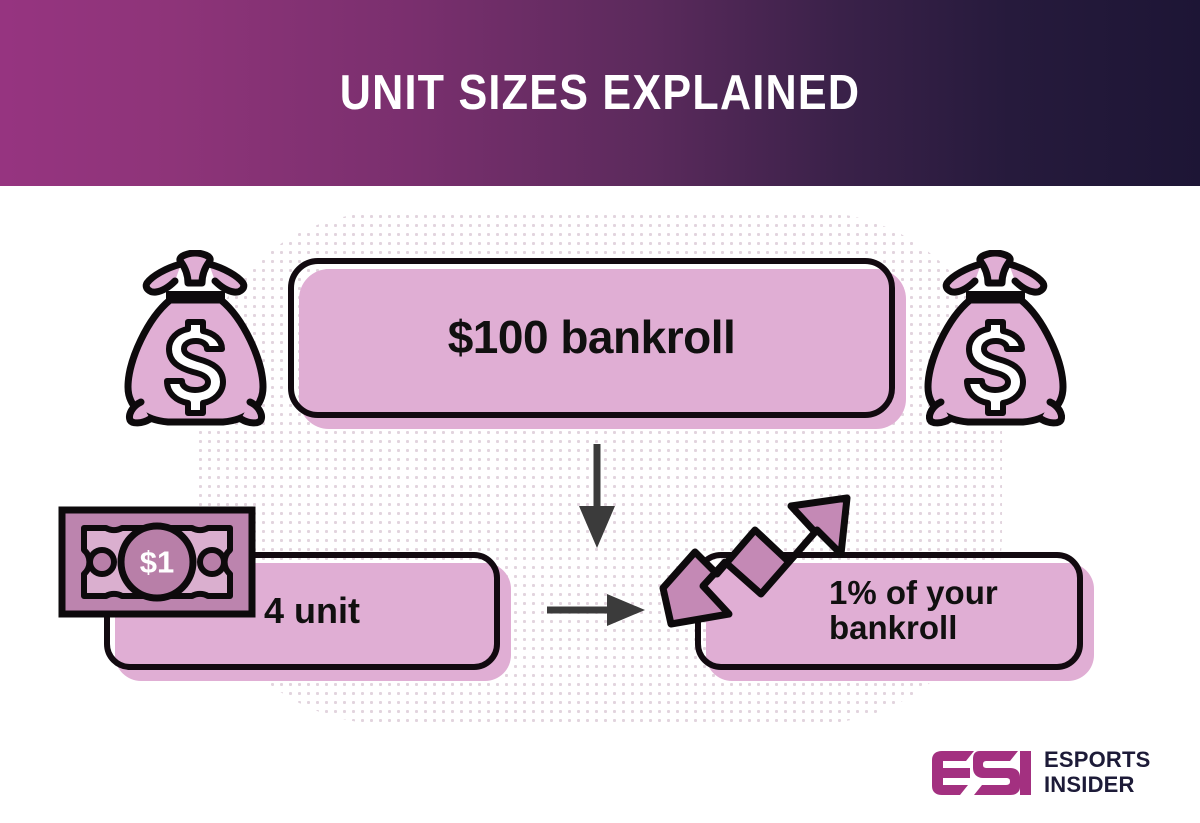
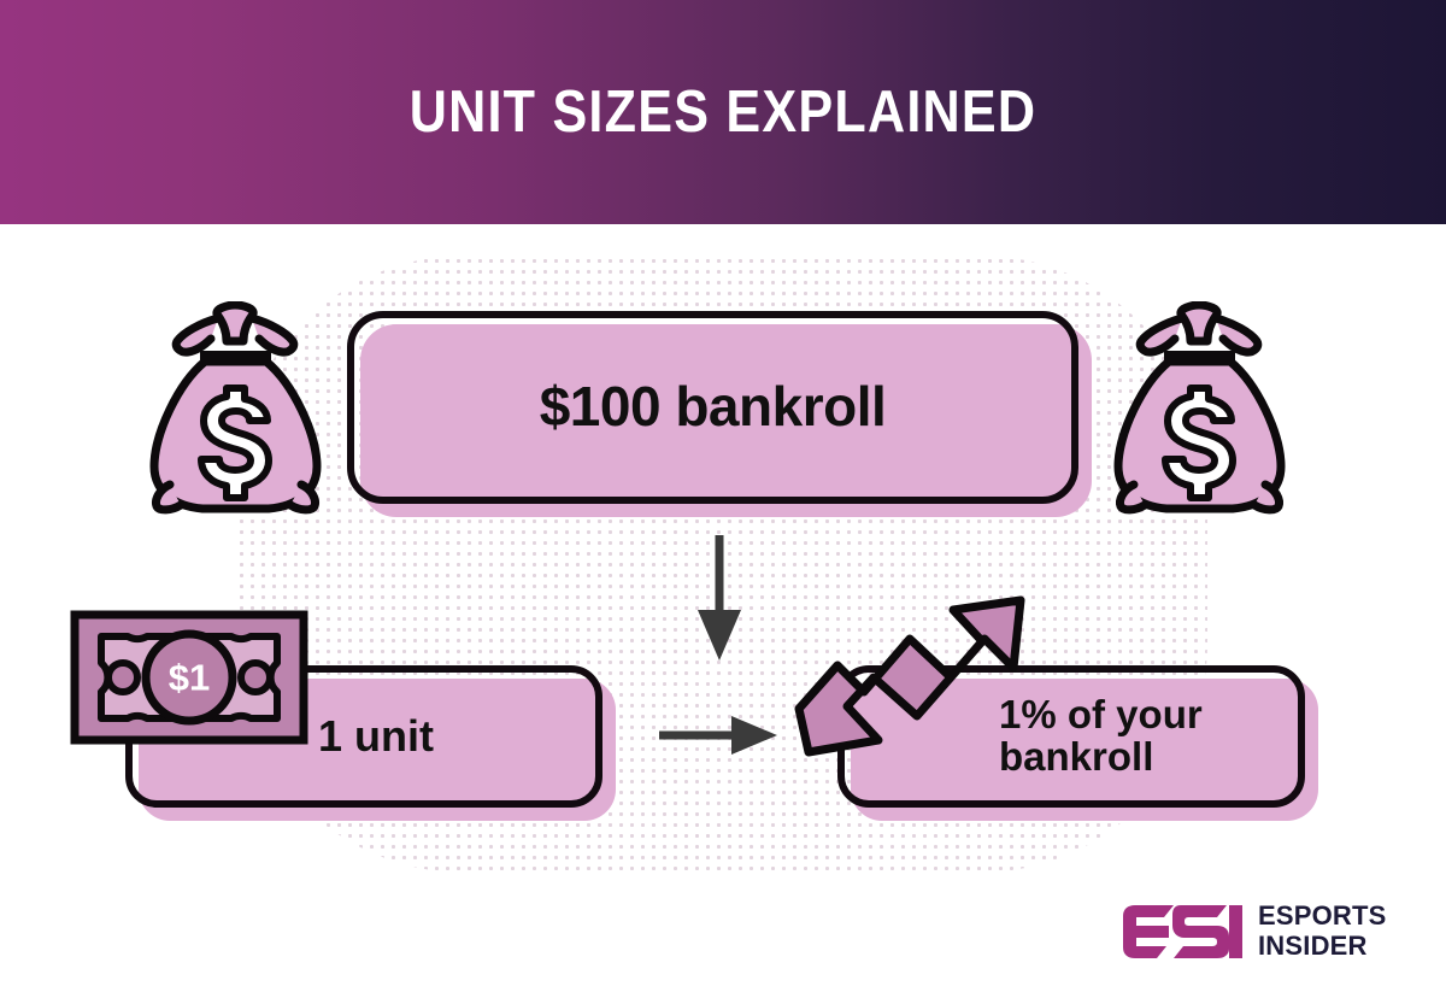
  UNIT SIZES EXPLAINED
  $100 bankroll
  $1
- 4 unit
+ 1 unit
  1% of your
  bankroll
  ESPORTS
  INSIDER
